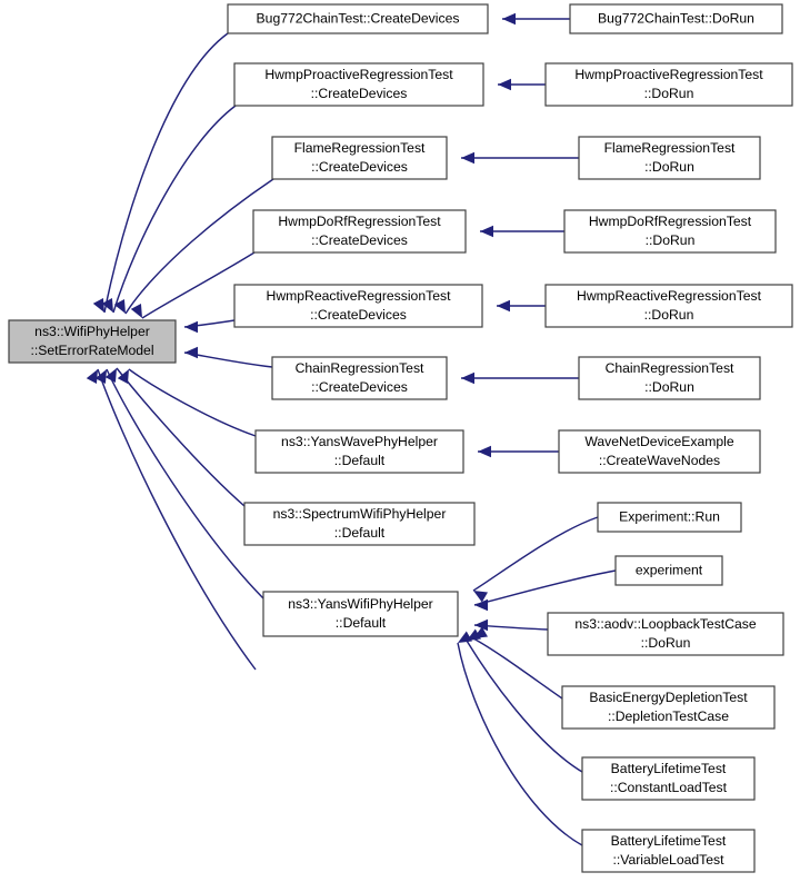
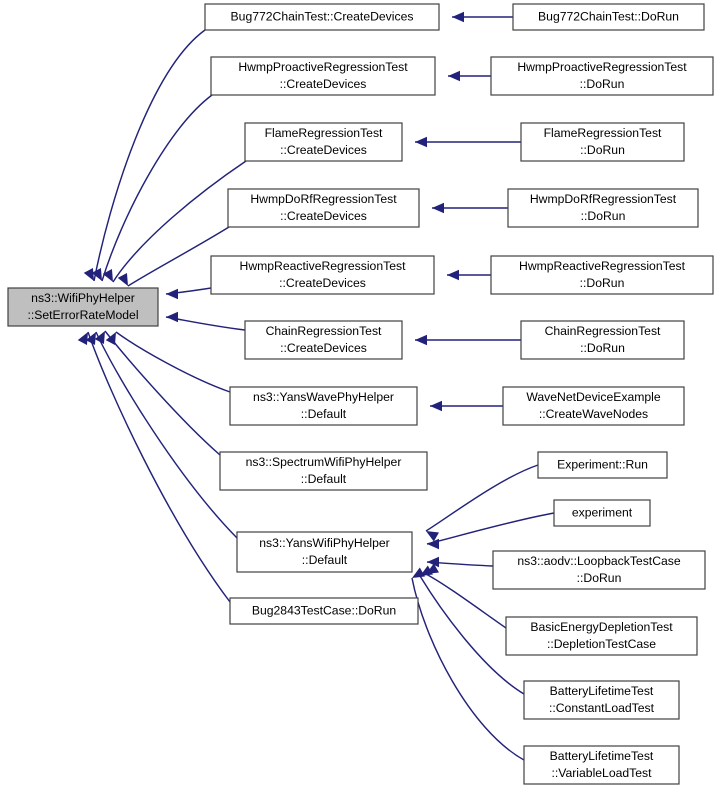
  ns3::WifiPhyHelper
  ::SetErrorRateModel
  Bug772ChainTest::CreateDevices
  HwmpProactiveRegressionTest
  ::CreateDevices
  FlameRegressionTest
  ::CreateDevices
  HwmpDoRfRegressionTest
  ::CreateDevices
  HwmpReactiveRegressionTest
  ::CreateDevices
  ChainRegressionTest
  ::CreateDevices
  ns3::YansWavePhyHelper
  ::Default
  ns3::SpectrumWifiPhyHelper
  ::Default
  ns3::YansWifiPhyHelper
  ::Default
+ Bug2843TestCase::DoRun
  Bug772ChainTest::DoRun
  HwmpProactiveRegressionTest
  ::DoRun
  FlameRegressionTest
  ::DoRun
  HwmpDoRfRegressionTest
  ::DoRun
  HwmpReactiveRegressionTest
  ::DoRun
  ChainRegressionTest
  ::DoRun
  WaveNetDeviceExample
  ::CreateWaveNodes
  Experiment::Run
  experiment
  ns3::aodv::LoopbackTestCase
  ::DoRun
  BasicEnergyDepletionTest
  ::DepletionTestCase
  BatteryLifetimeTest
  ::ConstantLoadTest
  BatteryLifetimeTest
  ::VariableLoadTest
